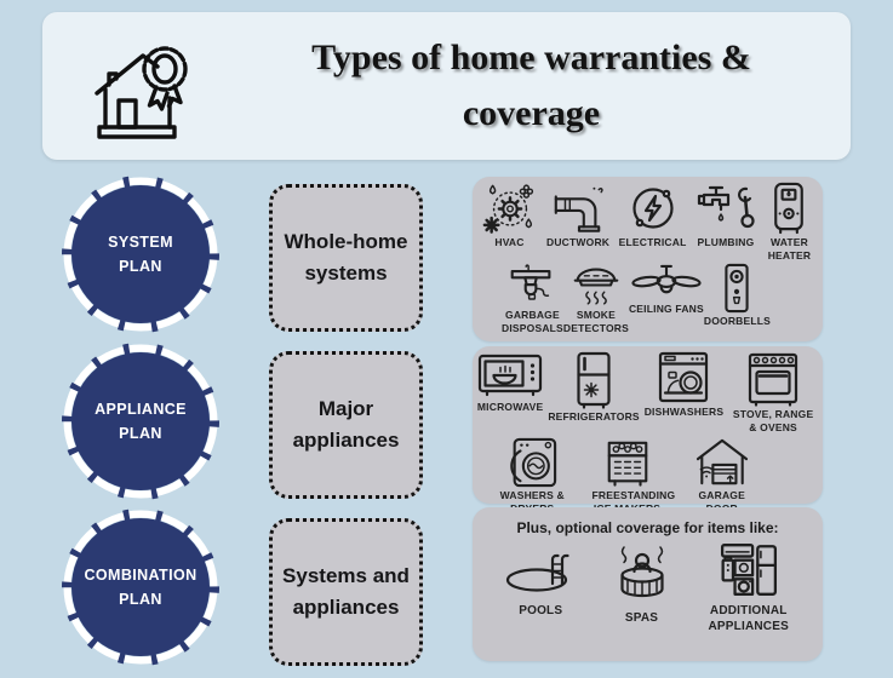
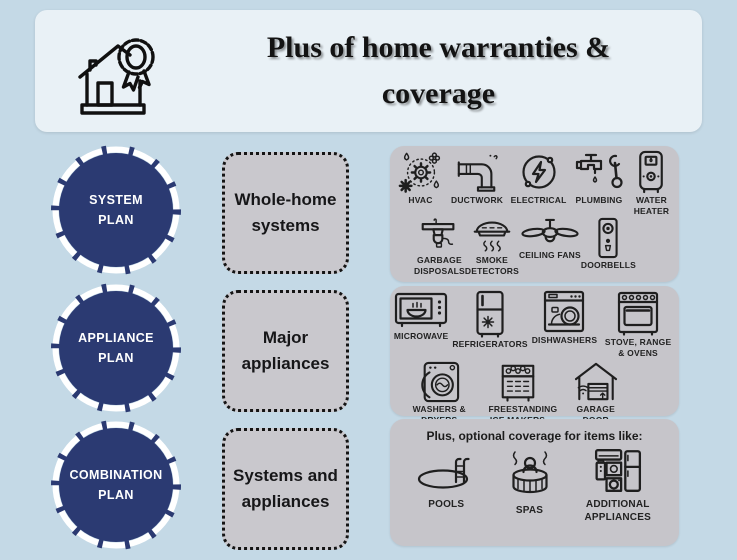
- Types of home warranties &
+ Plus of home warranties &
  coverage
  SYSTEM
  PLAN
  APPLIANCE
  PLAN
  COMBINATION
  PLAN
  Whole-home
  systems
  Major
  appliances
  Systems and
  appliances
  HVAC
  DUCTWORK
  ELECTRICAL
  PLUMBING
  WATER HEATER
  GARBAGE DISPOSALS
  SMOKE DETECTORS
  CEILING FANS
  DOORBELLS
  MICROWAVE
  REFRIGERATORS
  DISHWASHERS
  STOVE, RANGE & OVENS
  Plus, optional coverage for items like:
  POOLS
  SPAS
  ADDITIONAL APPLIANCES
